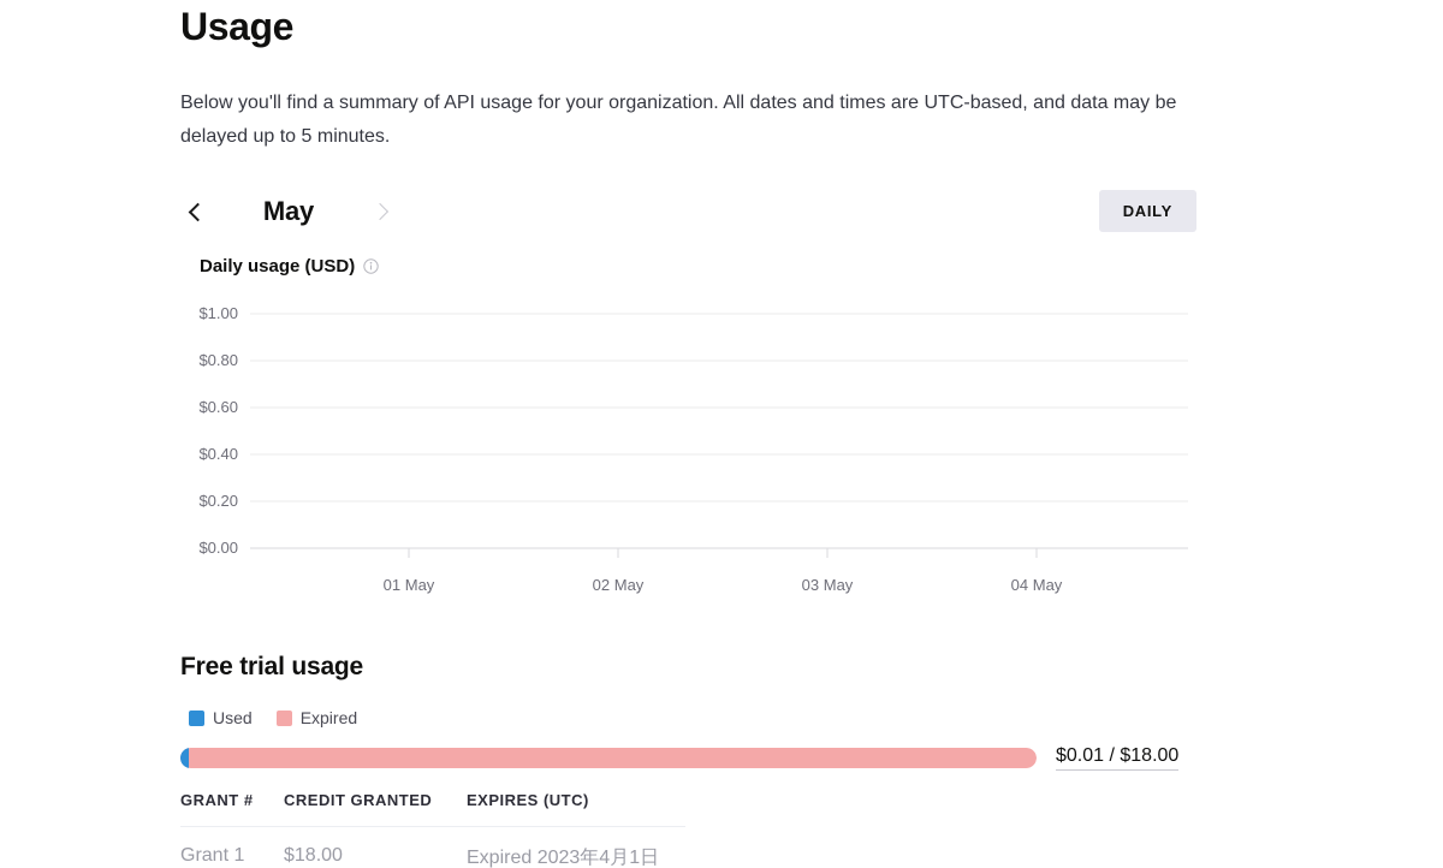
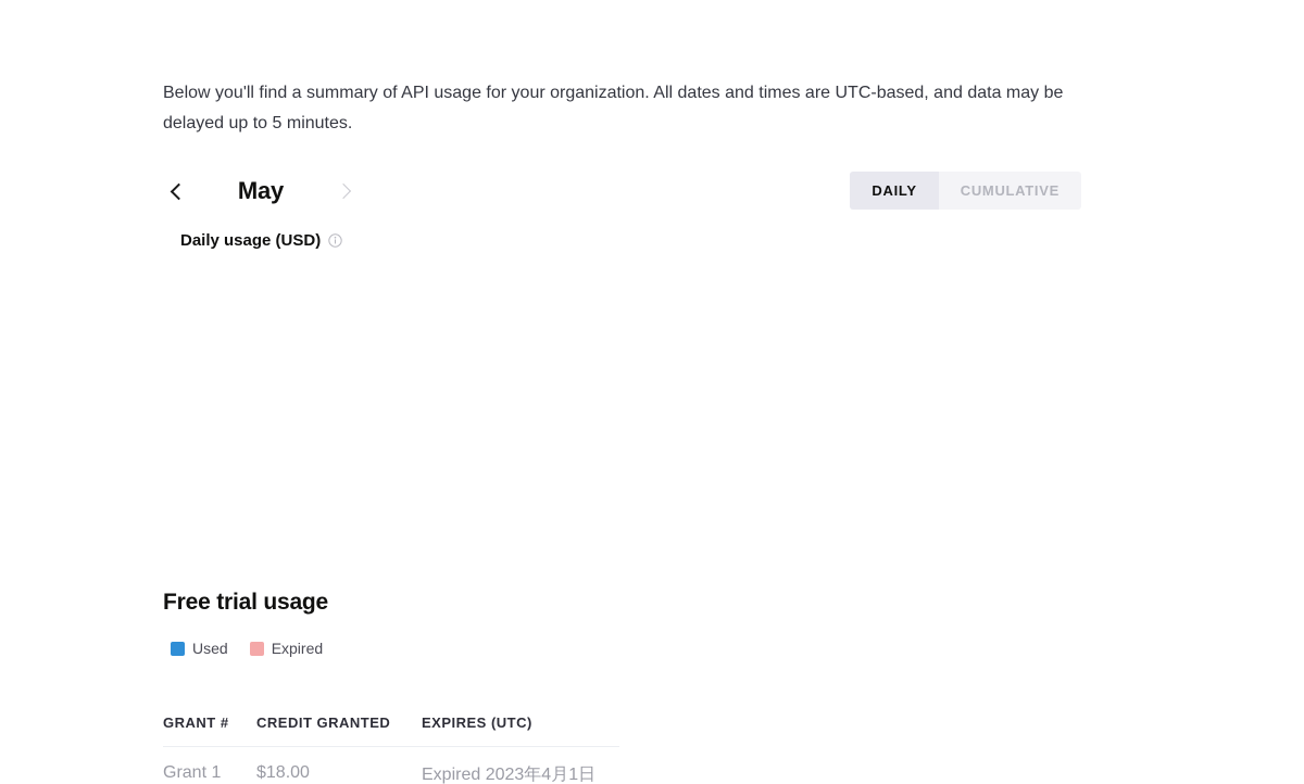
- Usage
  Below you'll find a summary of API usage for your organization. All dates and times are UTC-based, and data may be delayed up to 5 minutes.
  May
  DAILY
+ CUMULATIVE
  Daily usage (USD)
- $1.00
- $0.80
- $0.60
- $0.40
- $0.20
- $0.00
- 01 May
- 02 May
- 03 May
- 04 May
  Free trial usage
  Used
  Expired
- $0.01 / $18.00
  GRANT #	CREDIT GRANTED	EXPIRES (UTC)
  Grant 1	$18.00	Expired 2023年4月1日
